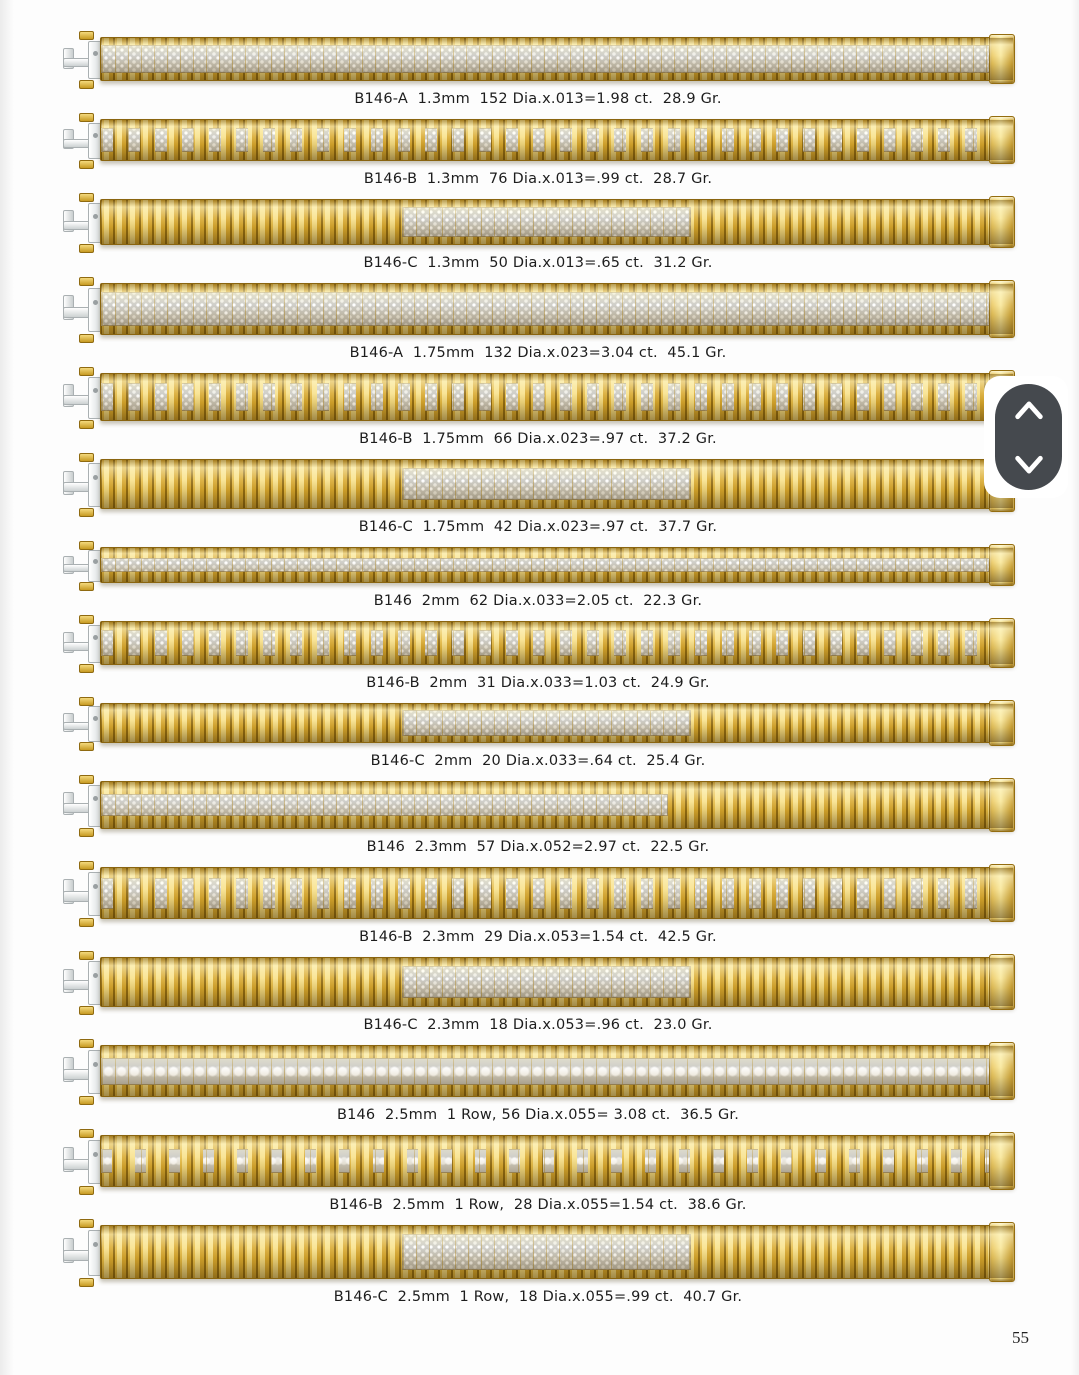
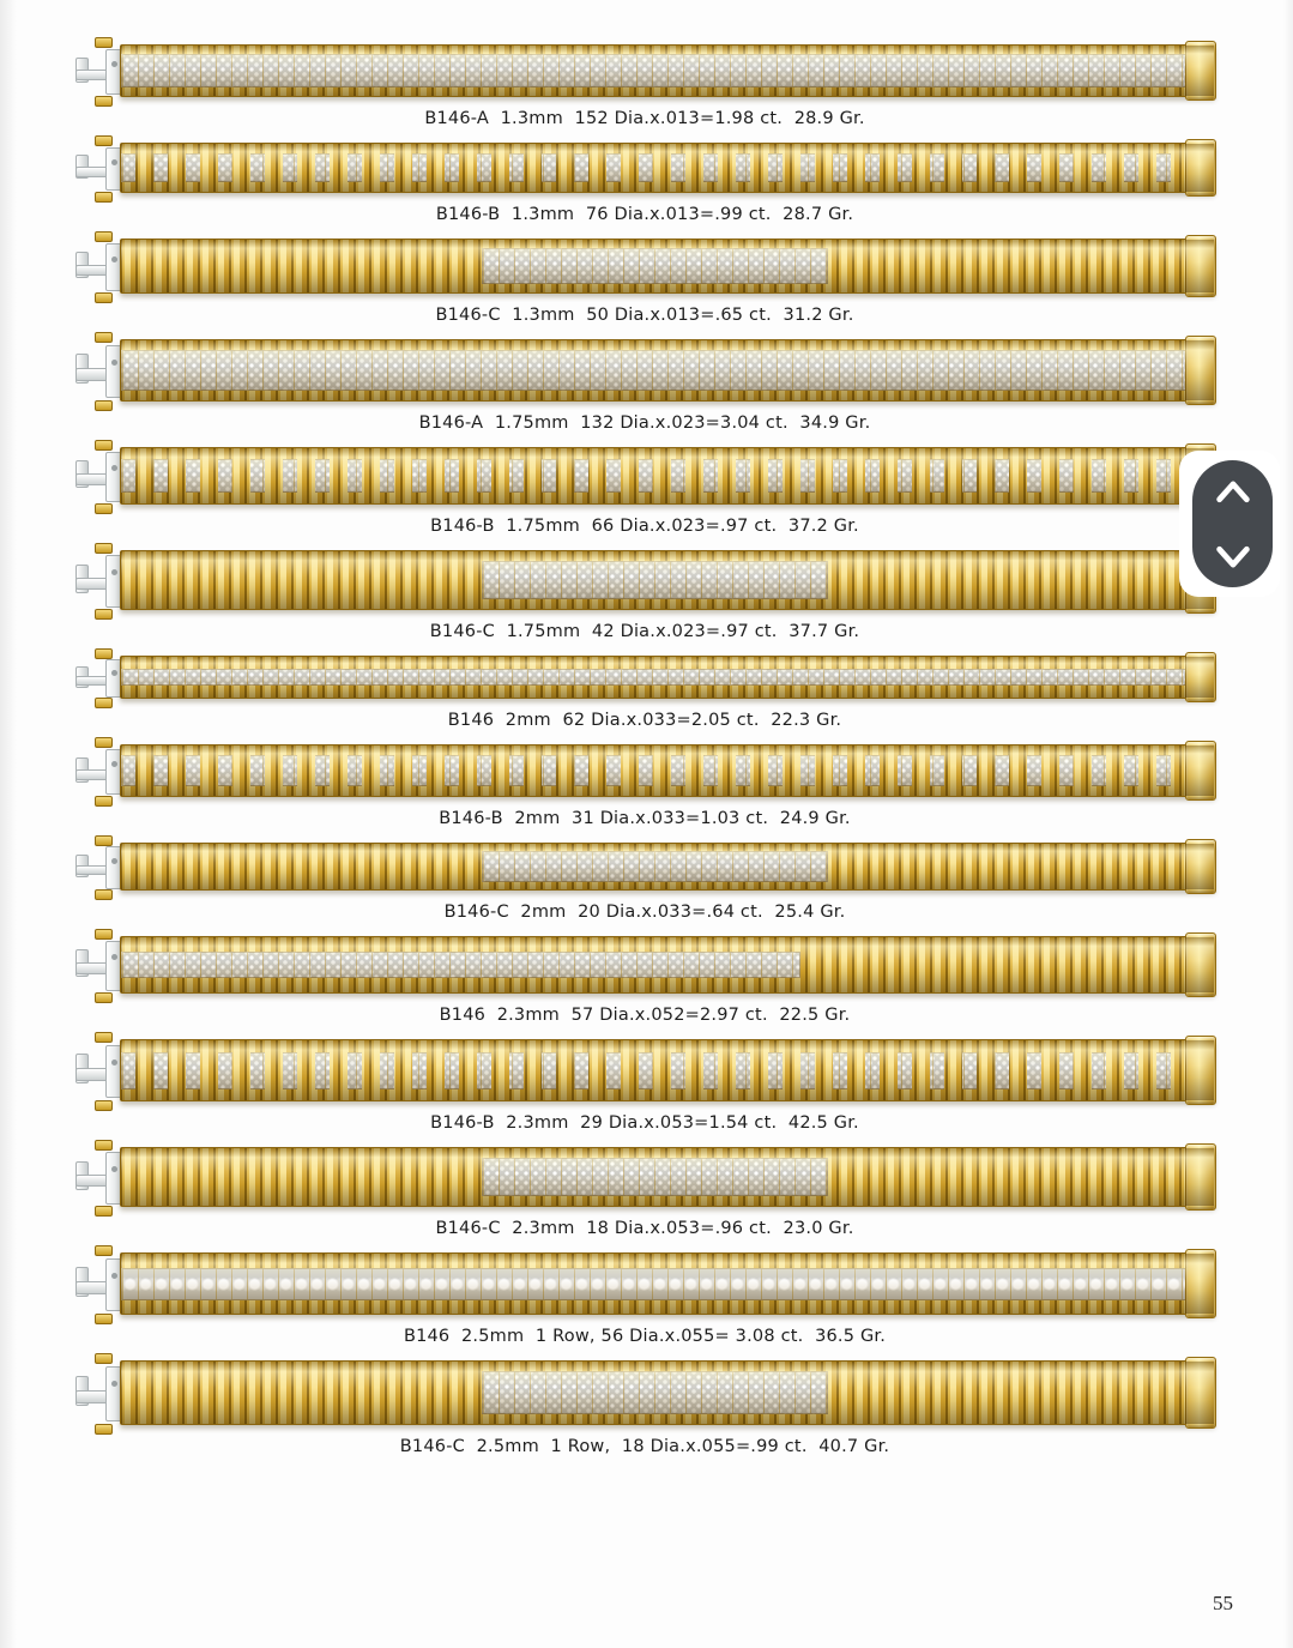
  B146-A 1.3mm 152 Dia.x.013=1.98 ct. 28.9 Gr.
  B146-B 1.3mm 76 Dia.x.013=.99 ct. 28.7 Gr.
  B146-C 1.3mm 50 Dia.x.013=.65 ct. 31.2 Gr.
- B146-A 1.75mm 132 Dia.x.023=3.04 ct. 45.1 Gr.
+ B146-A 1.75mm 132 Dia.x.023=3.04 ct. 34.9 Gr.
  B146-B 1.75mm 66 Dia.x.023=.97 ct. 37.2 Gr.
  B146-C 1.75mm 42 Dia.x.023=.97 ct. 37.7 Gr.
  B146 2mm 62 Dia.x.033=2.05 ct. 22.3 Gr.
  B146-B 2mm 31 Dia.x.033=1.03 ct. 24.9 Gr.
  B146-C 2mm 20 Dia.x.033=.64 ct. 25.4 Gr.
  B146 2.3mm 57 Dia.x.052=2.97 ct. 22.5 Gr.
  B146-B 2.3mm 29 Dia.x.053=1.54 ct. 42.5 Gr.
  B146-C 2.3mm 18 Dia.x.053=.96 ct. 23.0 Gr.
  B146 2.5mm 1 Row, 56 Dia.x.055= 3.08 ct. 36.5 Gr.
- B146-B 2.5mm 1 Row, 28 Dia.x.055=1.54 ct. 38.6 Gr.
  B146-C 2.5mm 1 Row, 18 Dia.x.055=.99 ct. 40.7 Gr.
  55
